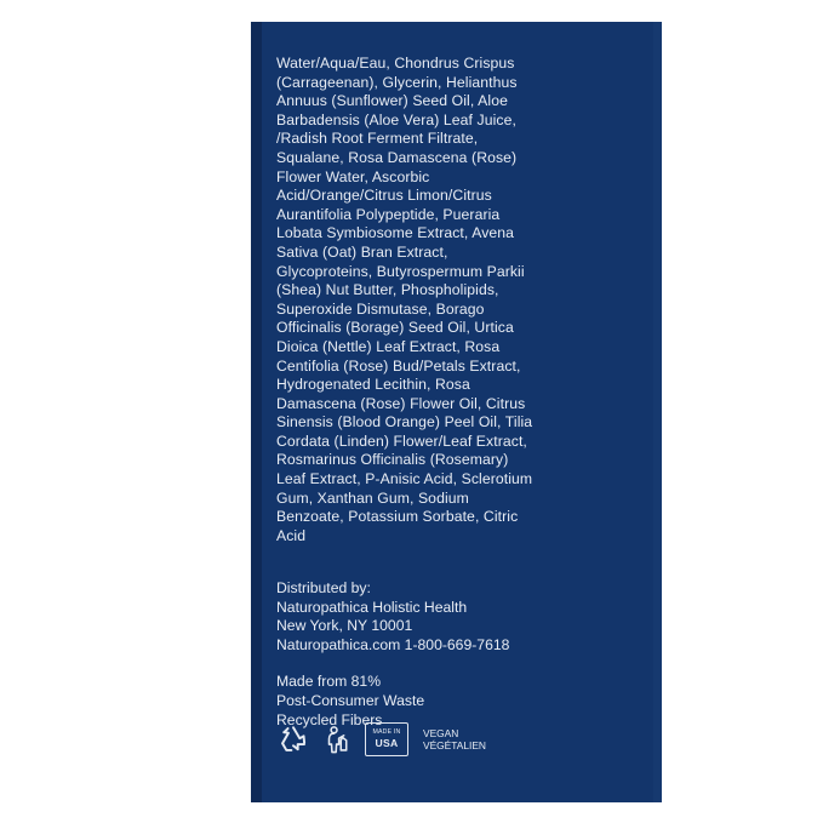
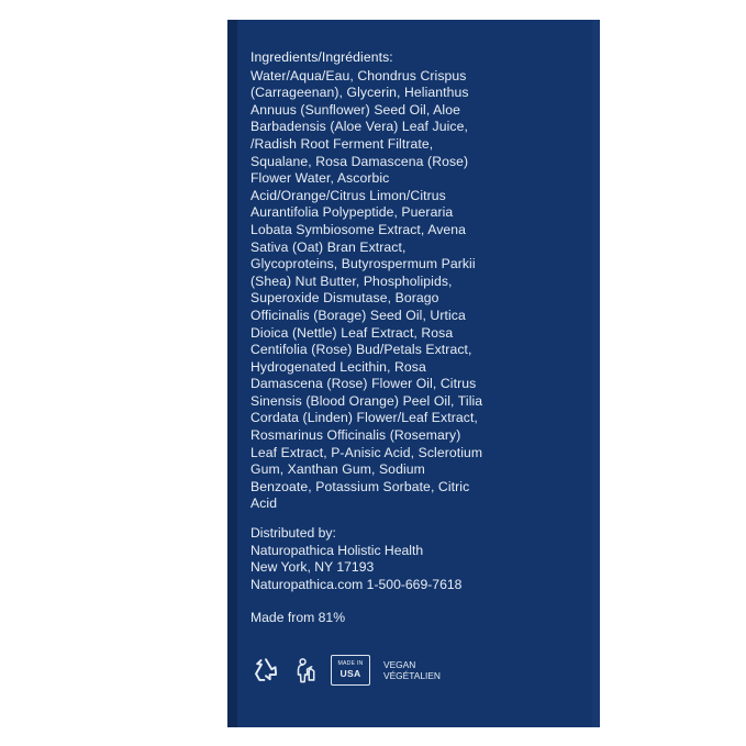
+ Ingredients/Ingrédients:
  Water/Aqua/Eau, Chondrus Crispus (Carrageenan), Glycerin, Helianthus Annuus (Sunflower) Seed Oil, Aloe Barbadensis (Aloe Vera) Leaf Juice, /Radish Root Ferment Filtrate, Squalane, Rosa Damascena (Rose) Flower Water, Ascorbic Acid/Orange/Citrus Limon/Citrus Aurantifolia Polypeptide, Pueraria Lobata Symbiosome Extract, Avena Sativa (Oat) Bran Extract, Glycoproteins, Butyrospermum Parkii (Shea) Nut Butter, Phospholipids, Superoxide Dismutase, Borago Officinalis (Borage) Seed Oil, Urtica Dioica (Nettle) Leaf Extract, Rosa Centifolia (Rose) Bud/Petals Extract, Hydrogenated Lecithin, Rosa Damascena (Rose) Flower Oil, Citrus Sinensis (Blood Orange) Peel Oil, Tilia Cordata (Linden) Flower/Leaf Extract, Rosmarinus Officinalis (Rosemary) Leaf Extract, P-Anisic Acid, Sclerotium Gum, Xanthan Gum, Sodium Benzoate, Potassium Sorbate, Citric Acid
  Distributed by:
  Naturopathica Holistic Health
- New York, NY 10001
+ New York, NY 17193
- Naturopathica.com 1-800-669-7618
+ Naturopathica.com 1-500-669-7618
  Made from 81%
- Post-Consumer Waste
- Recycled Fibers
  USA
  VEGAN
  VÉGÉTALIEN
